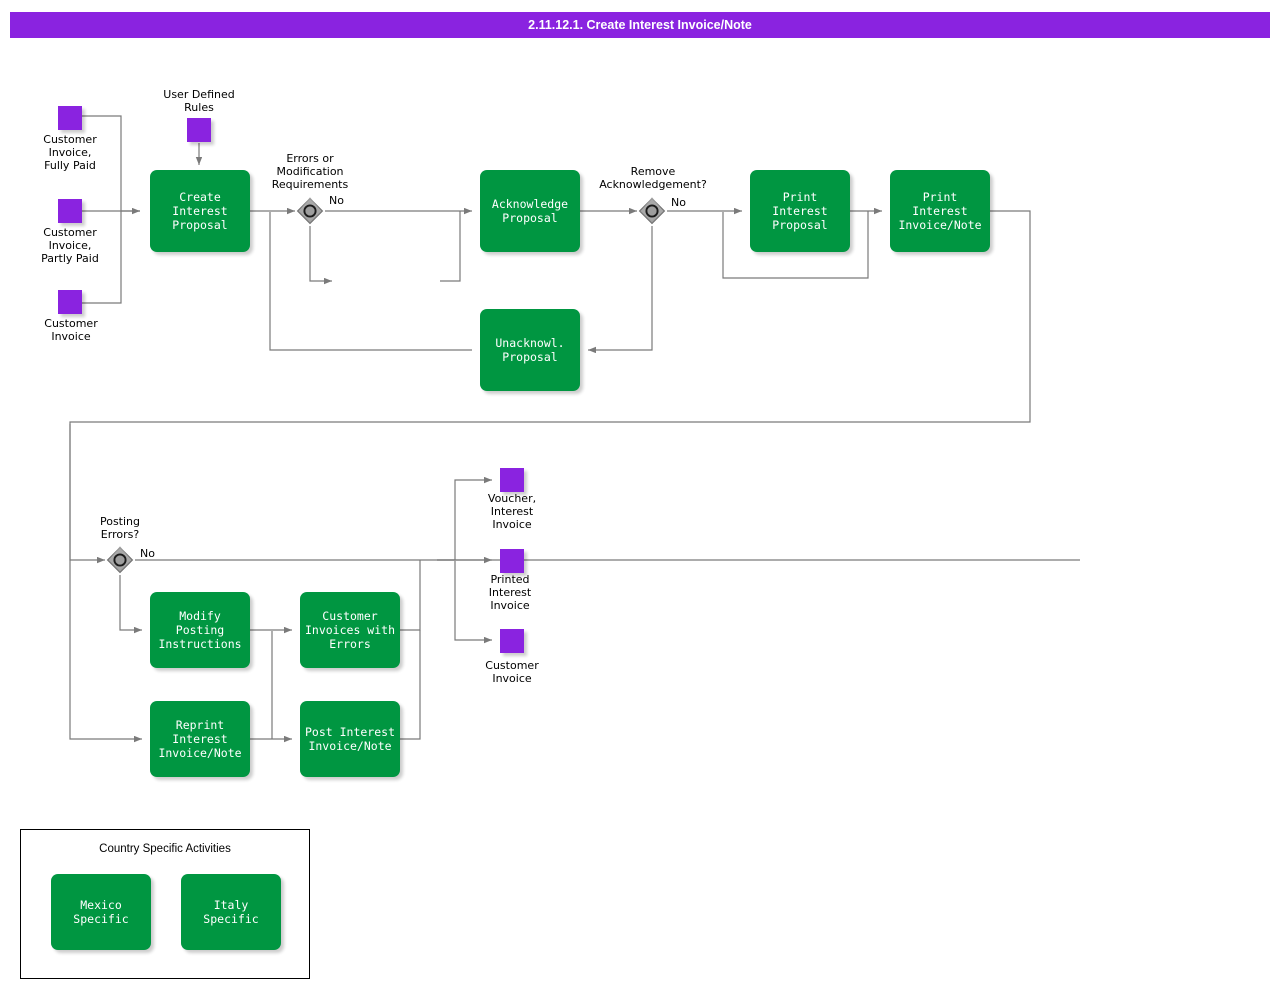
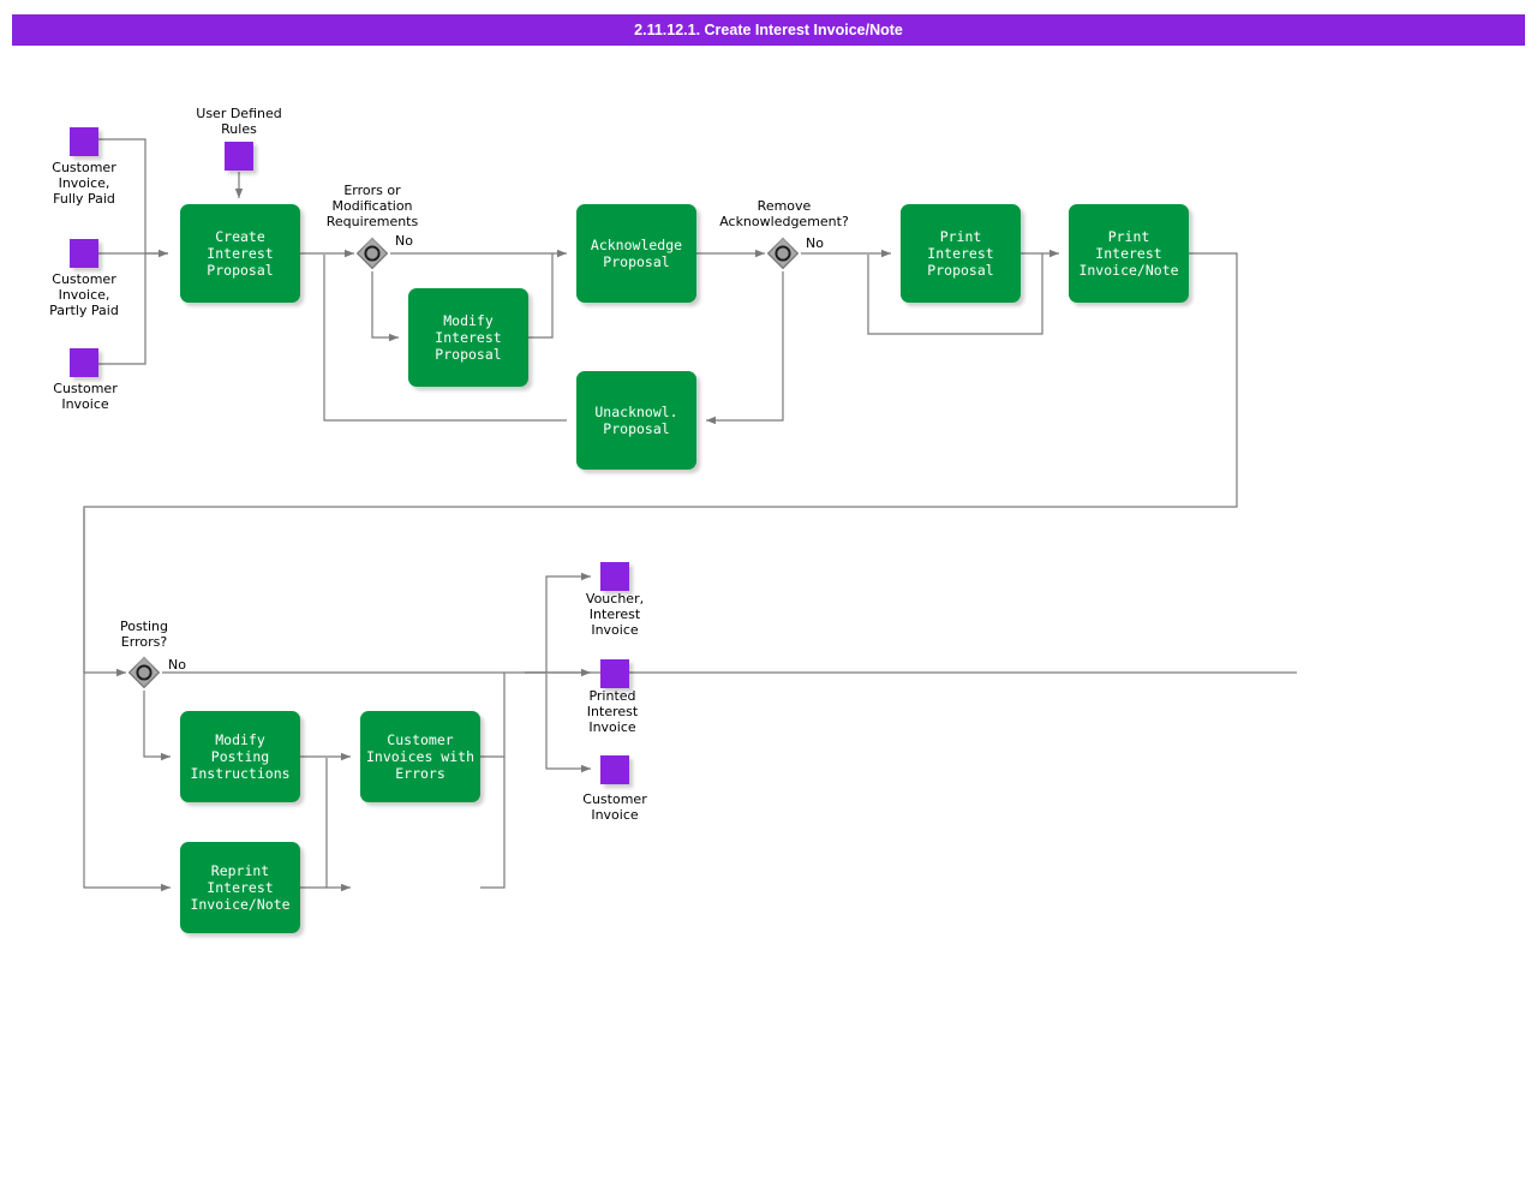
  2.11.12.1. Create Interest Invoice/Note
  Customer
  Invoice,
  Fully Paid
  Customer
  Invoice,
  Partly Paid
  Customer
  Invoice
  User Defined
  Rules
  Create Interest Proposal
+ Modify Interest Proposal
  Acknowledge Proposal
  Unacknowl. Proposal
  Print Interest Proposal
  Print Interest Invoice/Note
  Errors or
  Modification
  Requirements
  No
  Remove
  Acknowledgement?
  No
  Posting
  Errors?
  No
  Modify Posting Instructions
  Customer Invoices with Errors
  Reprint Interest Invoice/Note
- Post Interest Invoice/Note
  Voucher,
  Interest
  Invoice
  Printed
  Interest
  Invoice
  Customer
  Invoice
- Country Specific Activities
- Mexico Specific
- Italy Specific
